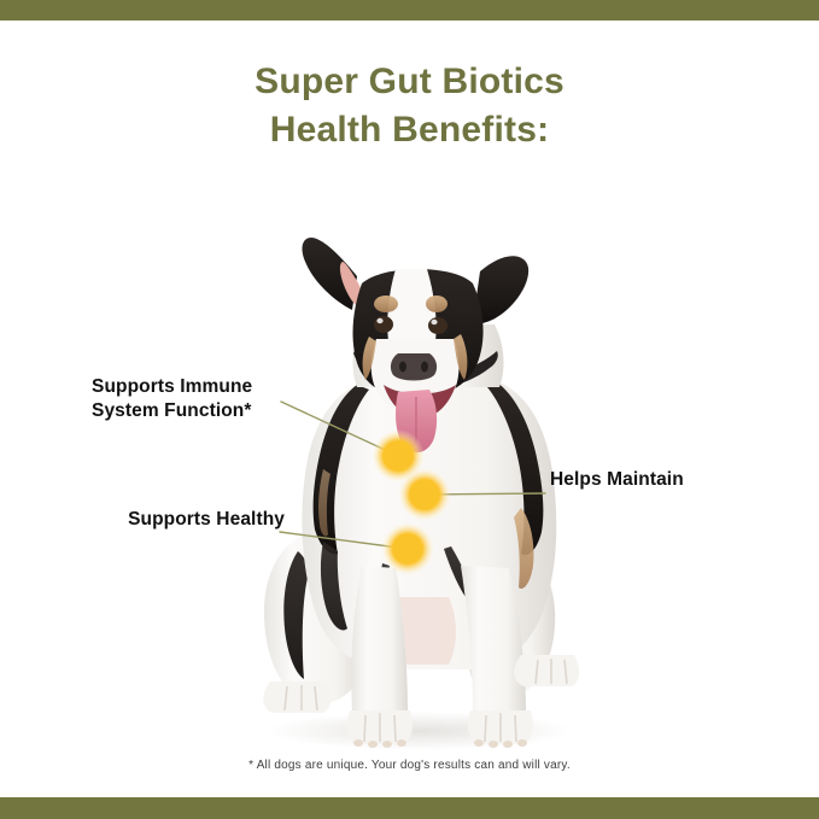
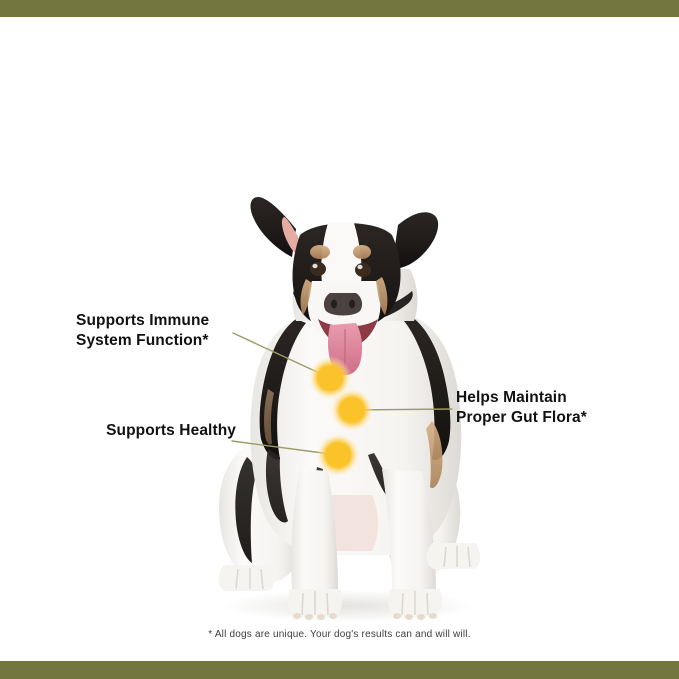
- Super Gut Biotics
- Health Benefits:
  Supports Immune
  System Function*
  Supports Healthy
  Helps Maintain
+ Proper Gut Flora*
- * All dogs are unique. Your dog's results can and will vary.
+ * All dogs are unique. Your dog's results can and will will.
